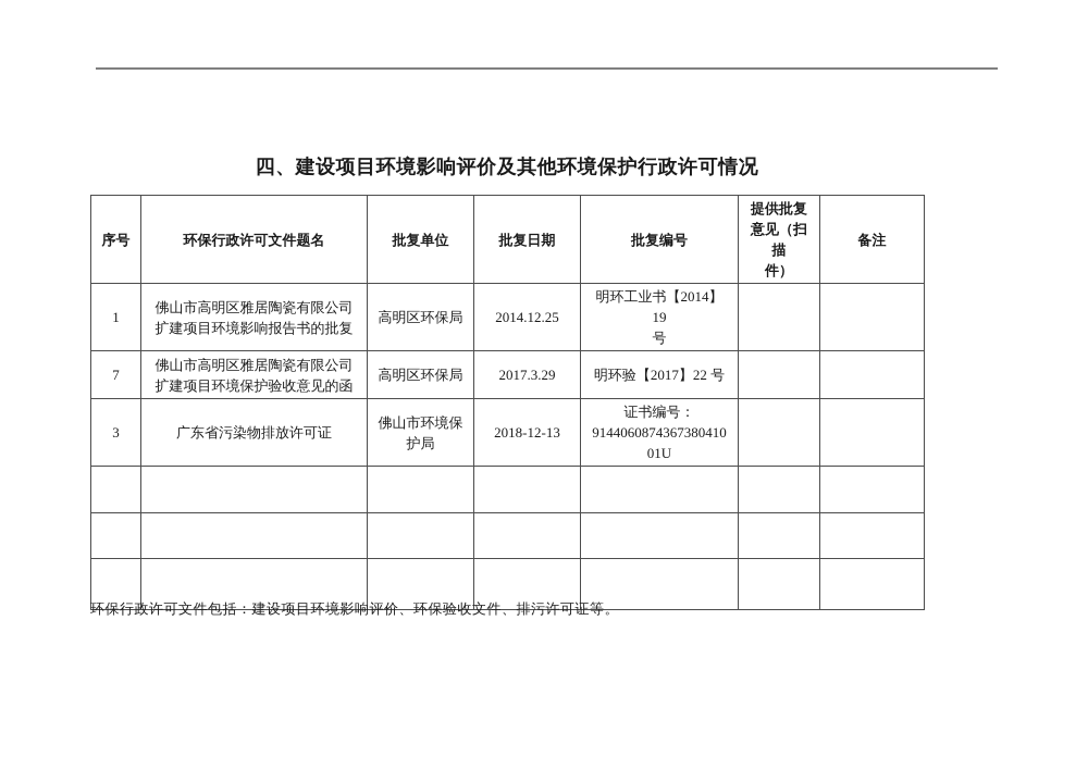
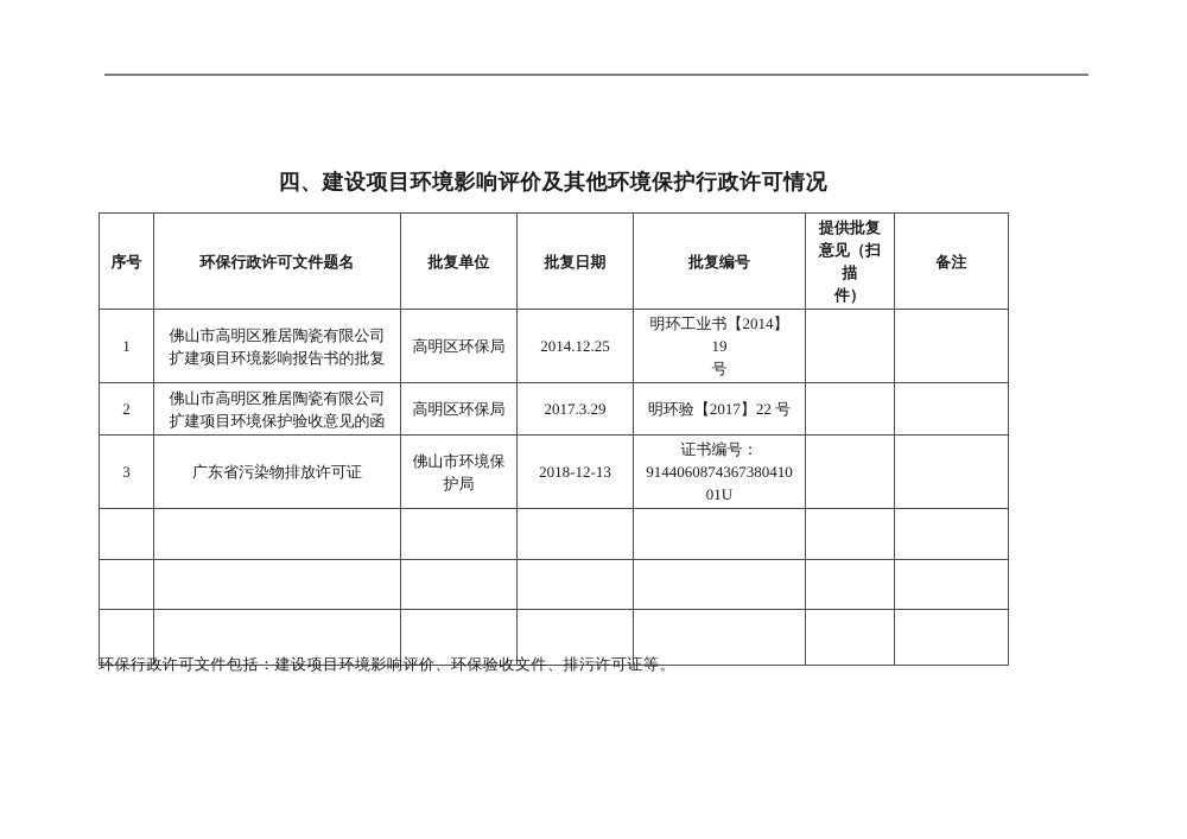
  四、建设项目环境影响评价及其他环境保护行政许可情况
  序号	环保行政许可文件题名	批复单位	批复日期	批复编号	提供批复 意见（扫描 件）	备注
  1	佛山市高明区雅居陶瓷有限公司 扩建项目环境影响报告书的批复	高明区环保局	2014.12.25	明环工业书【2014】19 号
- 7	佛山市高明区雅居陶瓷有限公司 扩建项目环境保护验收意见的函	高明区环保局	2017.3.29	明环验【2017】22 号
+ 2	佛山市高明区雅居陶瓷有限公司 扩建项目环境保护验收意见的函	高明区环保局	2017.3.29	明环验【2017】22 号
  3	广东省污染物排放许可证	佛山市环境保 护局	2018-12-13	证书编号： 9144060874367380410 01U
  环保行政许可文件包括：建设项目环境影响评价、环保验收文件、排污许可证等。
